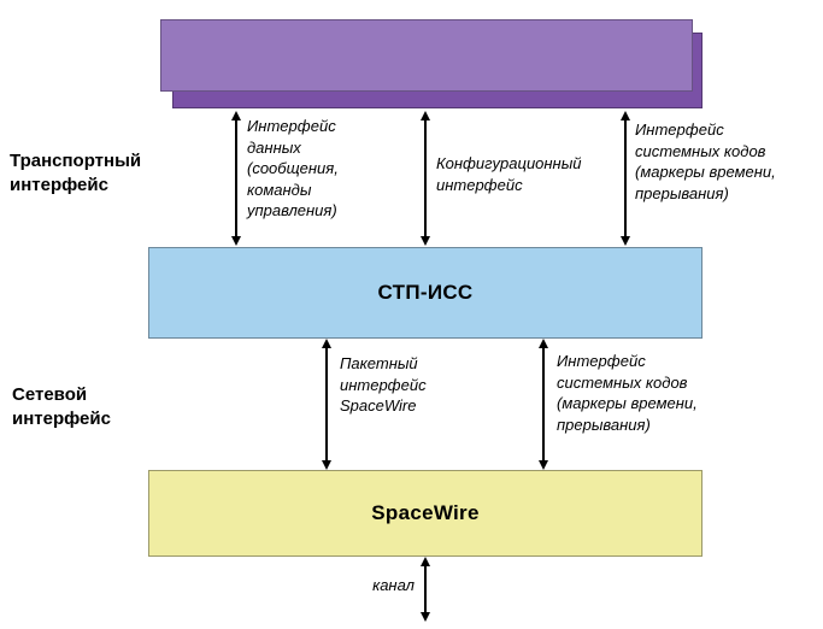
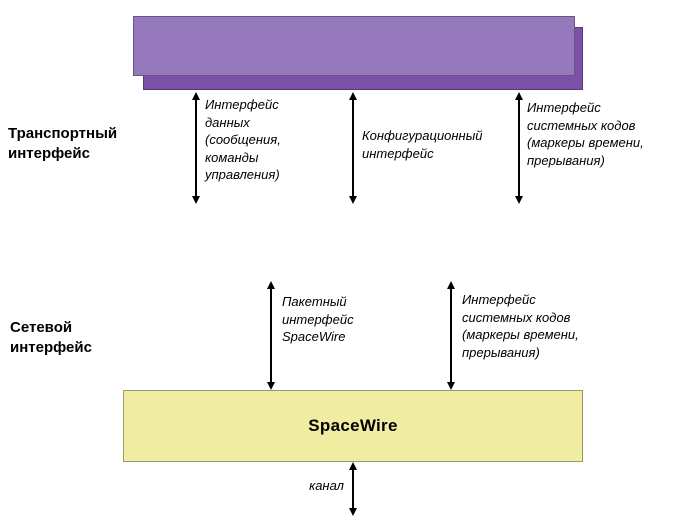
  Транспортный
  интерфейс
  Интерфейс
  данных
  (сообщения,
  команды
  управления)
  Конфигурационный
  интерфейс
  Интерфейс
  системных кодов
  (маркеры времени,
  прерывания)
- СТП-ИСС
  Сетевой
  интерфейс
  Пакетный
  интерфейс
  SpaceWire
  Интерфейс
  системных кодов
  (маркеры времени,
  прерывания)
  SpaceWire
  канал
